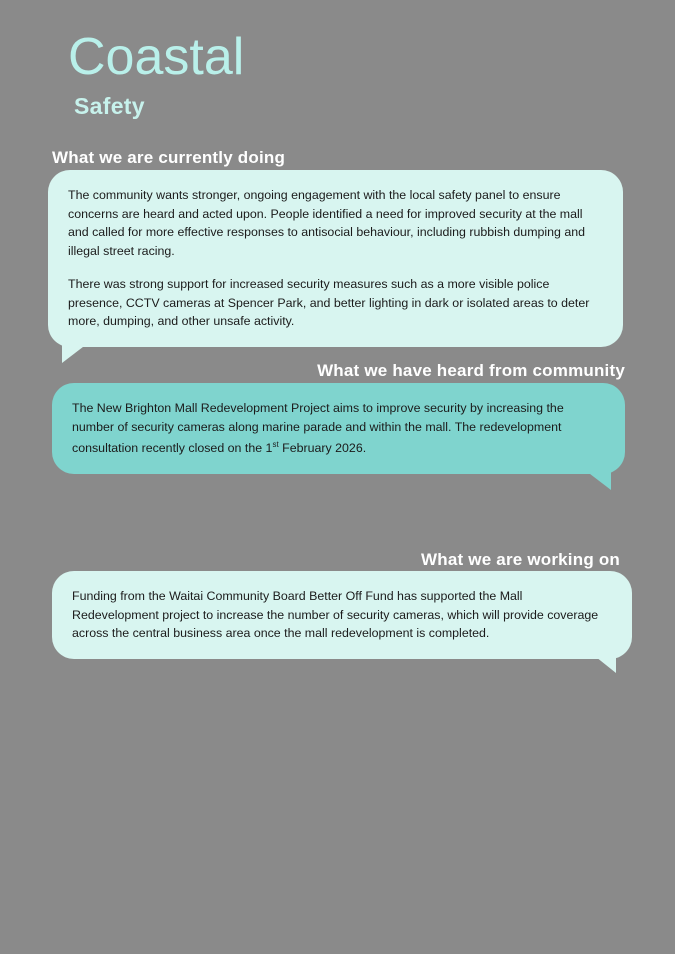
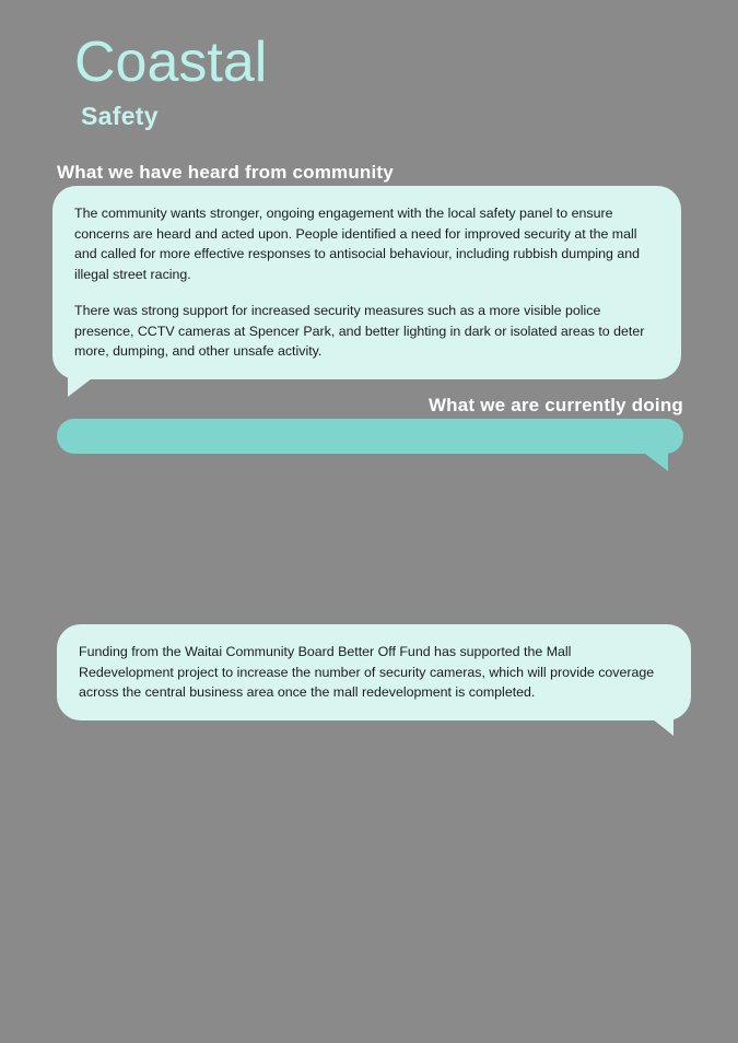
  Coastal
  Safety
- What we are currently doing
+ What we have heard from community
  The community wants stronger, ongoing engagement with the local safety panel to ensure concerns are heard and acted upon. People identified a need for improved security at the mall and called for more effective responses to antisocial behaviour, including rubbish dumping and illegal street racing.
  There was strong support for increased security measures such as a more visible police presence, CCTV cameras at Spencer Park, and better lighting in dark or isolated areas to deter more, dumping, and other unsafe activity.
- What we have heard from community
+ What we are currently doing
- The New Brighton Mall Redevelopment Project aims to improve security by increasing the number of security cameras along marine parade and within the mall. The redevelopment consultation recently closed on the 1st February 2026.
- What we are working on
  Funding from the Waitai Community Board Better Off Fund has supported the Mall Redevelopment project to increase the number of security cameras, which will provide coverage across the central business area once the mall redevelopment is completed.
